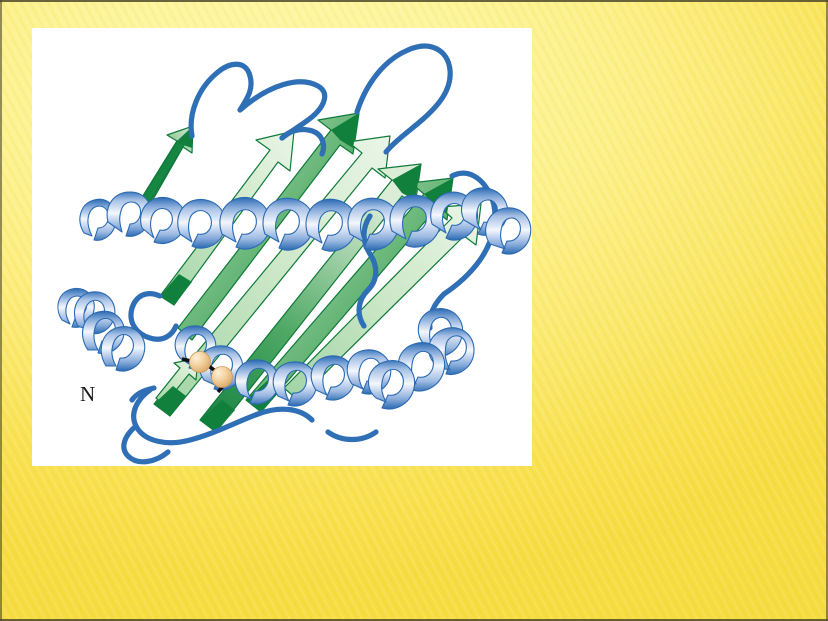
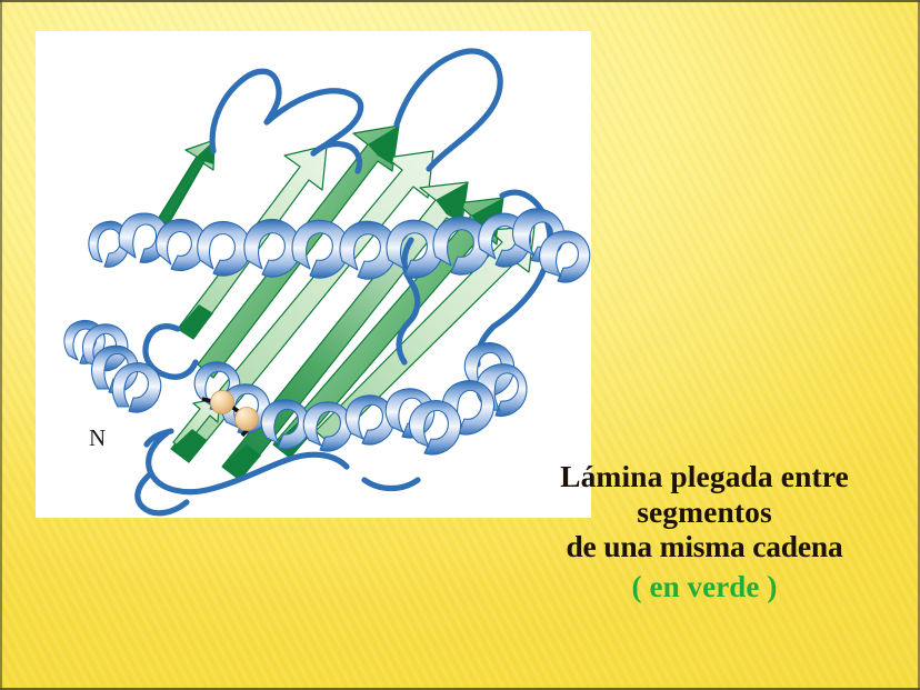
  N
+ Lámina plegada entre
+ segmentos
+ de una misma cadena
+ ( en verde )
